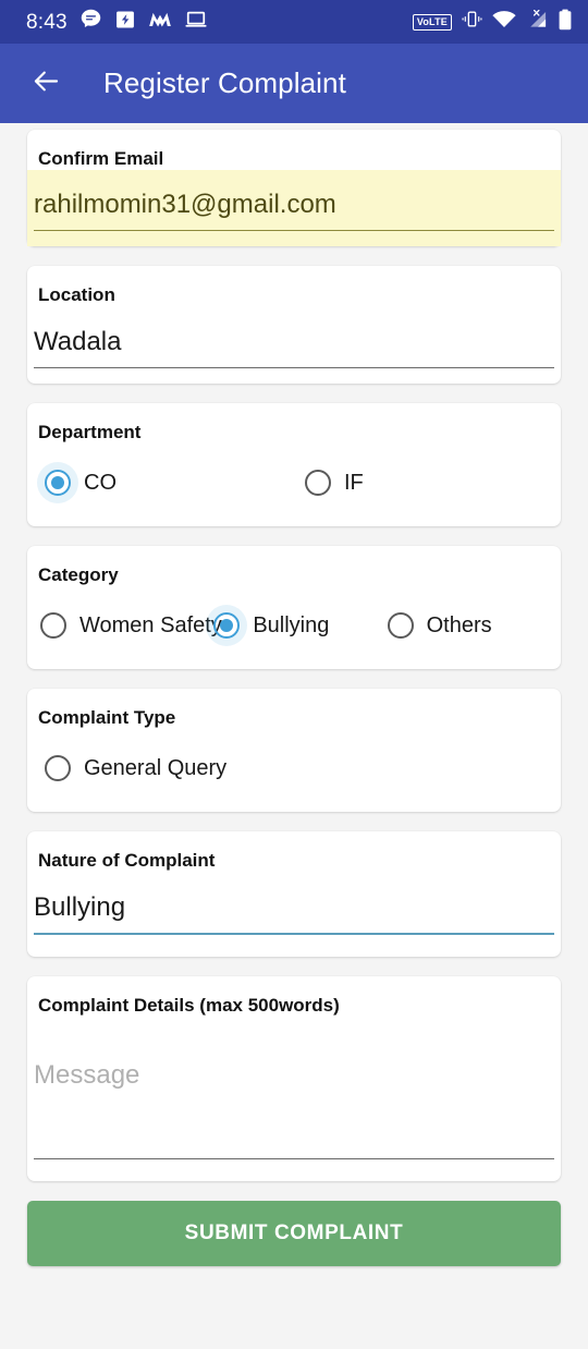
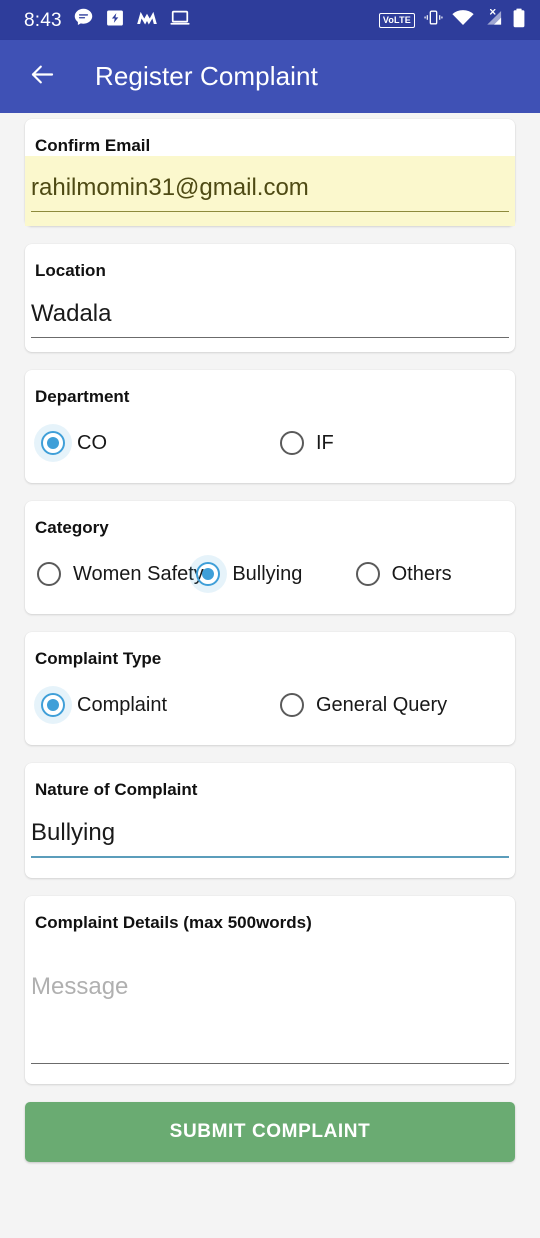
  8:43
  VoLTE
  Register Complaint
  Confirm Email
  rahilmomin31@gmail.com
  Location
  Wadala
  Department
  CO
  IF
  Category
  Women Safet
  Bullying
  Others
  Complaint Type
+ Complaint
  General Query
  Nature of Complaint
  Bullying
  Complaint Details (max 500words)
  Message
  SUBMIT COMPLAINT
